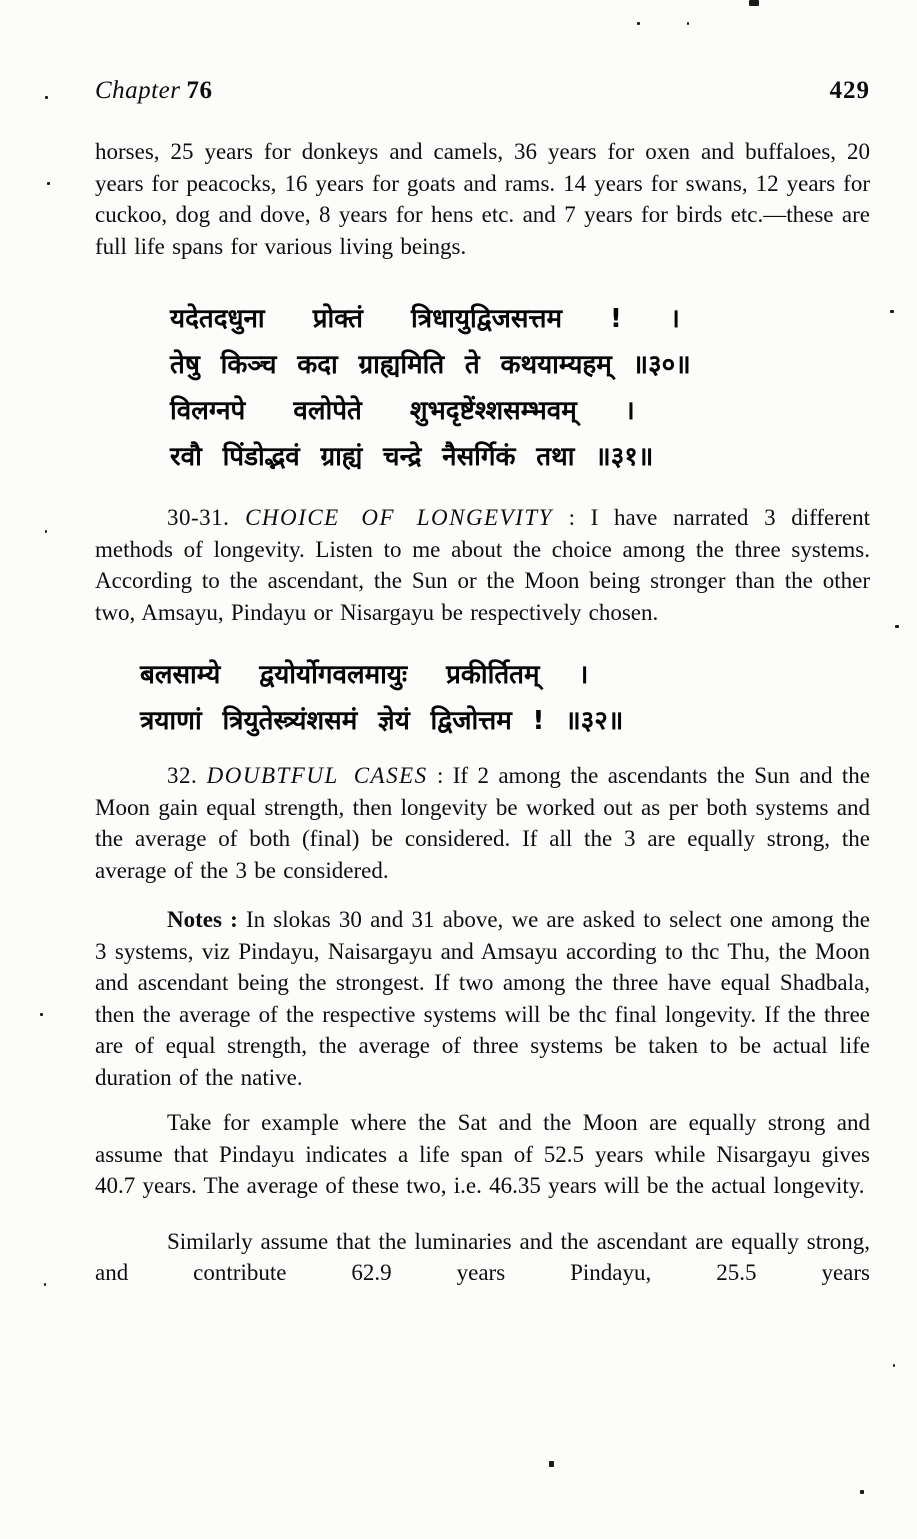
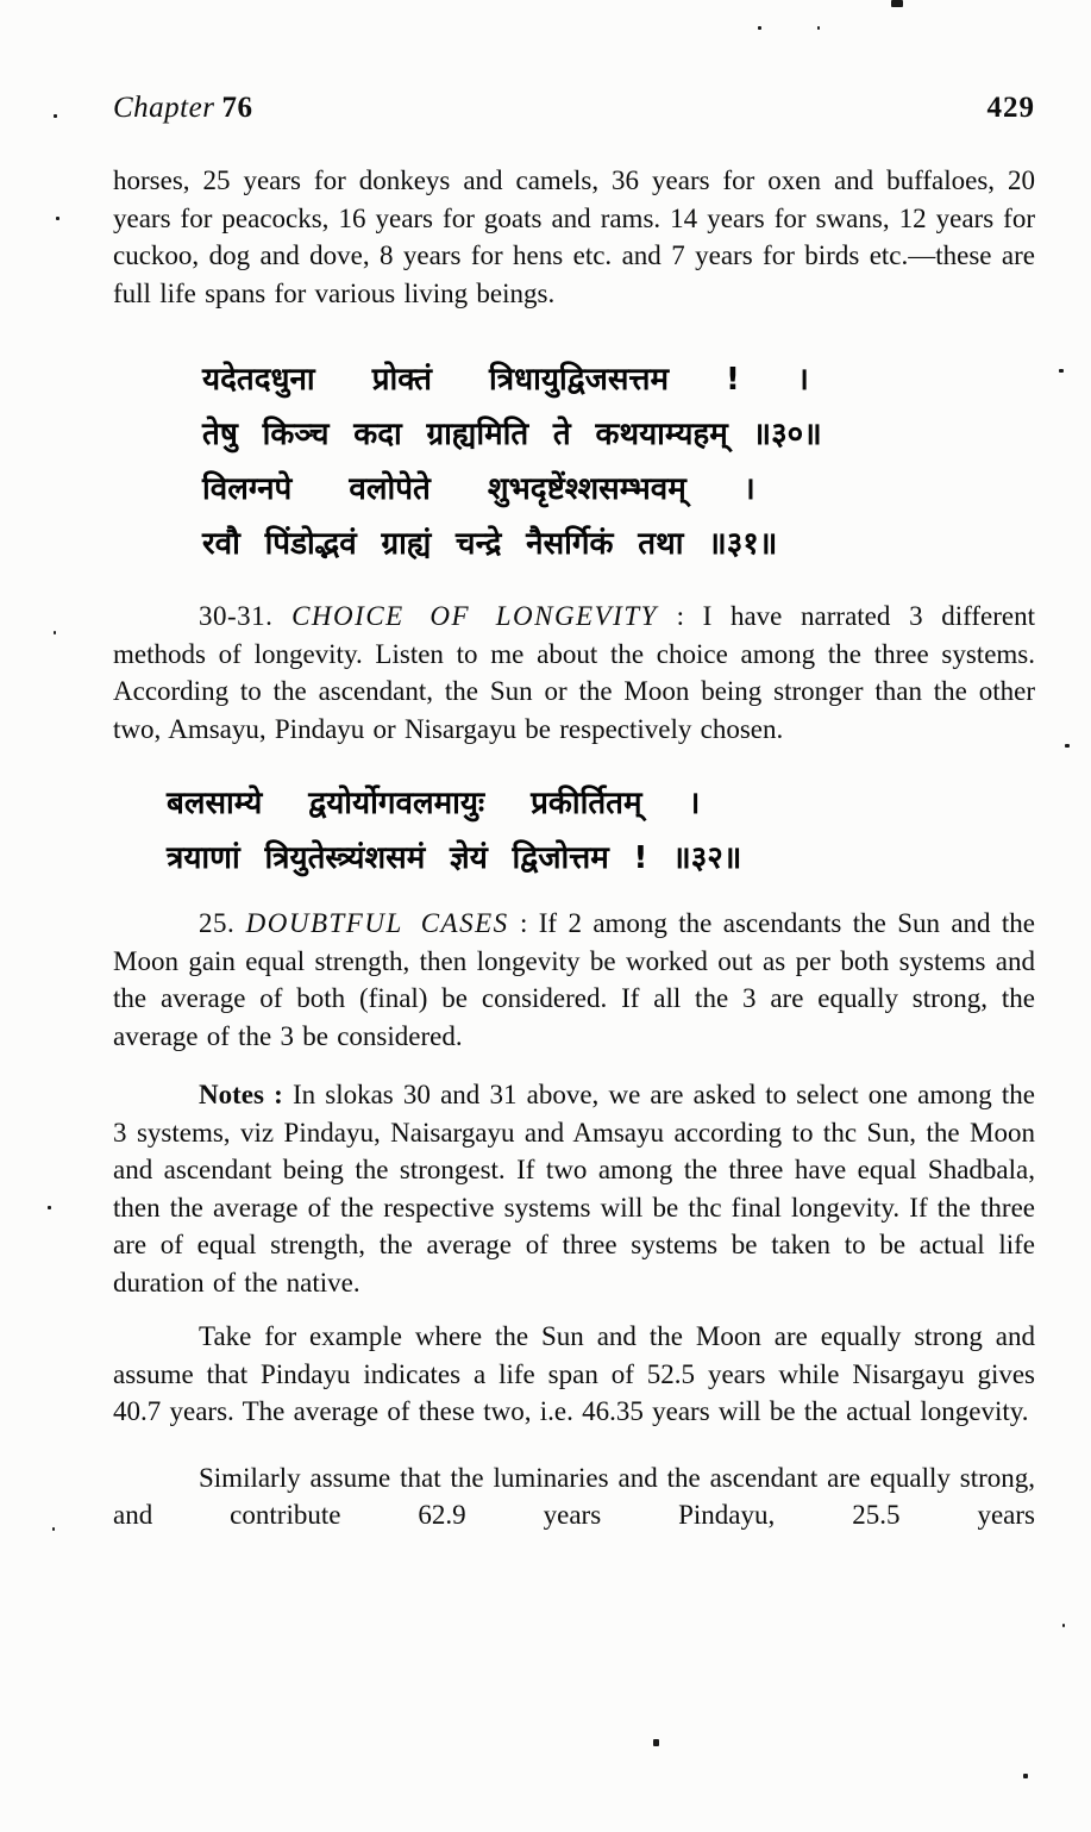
  Chapter 76
  429
  horses, 25 years for donkeys and camels, 36 years for oxen and buffaloes, 20 years for peacocks, 16 years for goats and rams. 14 years for swans, 12 years for cuckoo, dog and dove, 8 years for hens etc. and 7 years for birds etc.—these are full life spans for various living beings.
  यदेतदधुना प्रोक्तं त्रिधायुद्विजसत्तम ! ।
  तेषु किञ्च कदा ग्राह्यमिति ते कथयाम्यहम् ॥३०॥
  विलग्नपे वलोपेते शुभदृष्टेंश्शसम्भवम् ।
  रवौ पिंडोद्भवं ग्राह्यं चन्द्रे नैसर्गिकं तथा ॥३१॥
  30-31. CHOICE OF LONGEVITY : I have narrated 3 different methods of longevity. Listen to me about the choice among the three systems. According to the ascendant, the Sun or the Moon being stronger than the other two, Amsayu, Pindayu or Nisargayu be respectively chosen.
  बलसाम्ये द्वयोर्योगवलमायुः प्रकीर्तितम् ।
  त्रयाणां त्रियुतेस्त्र्यंशसमं ज्ञेयं द्विजोत्तम ! ॥३२॥
- 32. DOUBTFUL CASES : If 2 among the ascendants the Sun and the Moon gain equal strength, then longevity be worked out as per both systems and the average of both (final) be considered. If all the 3 are equally strong, the average of the 3 be considered.
+ 25. DOUBTFUL CASES : If 2 among the ascendants the Sun and the Moon gain equal strength, then longevity be worked out as per both systems and the average of both (final) be considered. If all the 3 are equally strong, the average of the 3 be considered.
- Notes : In slokas 30 and 31 above, we are asked to select one among the 3 systems, viz Pindayu, Naisargayu and Amsayu according to thc Thu, the Moon and ascendant being the strongest. If two among the three have equal Shadbala, then the average of the respective systems will be thc final longevity. If the three are of equal strength, the average of three systems be taken to be actual life duration of the native.
+ Notes : In slokas 30 and 31 above, we are asked to select one among the 3 systems, viz Pindayu, Naisargayu and Amsayu according to thc Sun, the Moon and ascendant being the strongest. If two among the three have equal Shadbala, then the average of the respective systems will be thc final longevity. If the three are of equal strength, the average of three systems be taken to be actual life duration of the native.
- Take for example where the Sat and the Moon are equally strong and assume that Pindayu indicates a life span of 52.5 years while Nisargayu gives 40.7 years. The average of these two, i.e. 46.35 years will be the actual longevity.
+ Take for example where the Sun and the Moon are equally strong and assume that Pindayu indicates a life span of 52.5 years while Nisargayu gives 40.7 years. The average of these two, i.e. 46.35 years will be the actual longevity.
  Similarly assume that the luminaries and the ascendant are equally strong, and contribute 62.9 years Pindayu, 25.5 years
